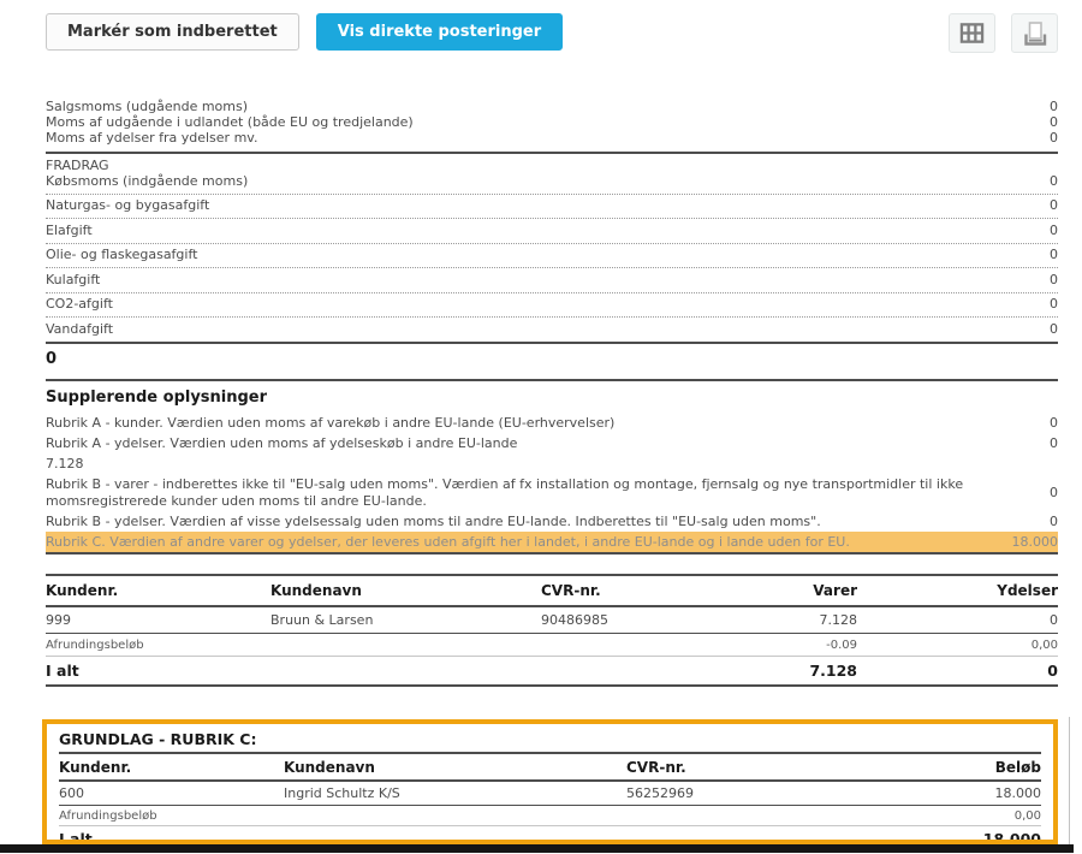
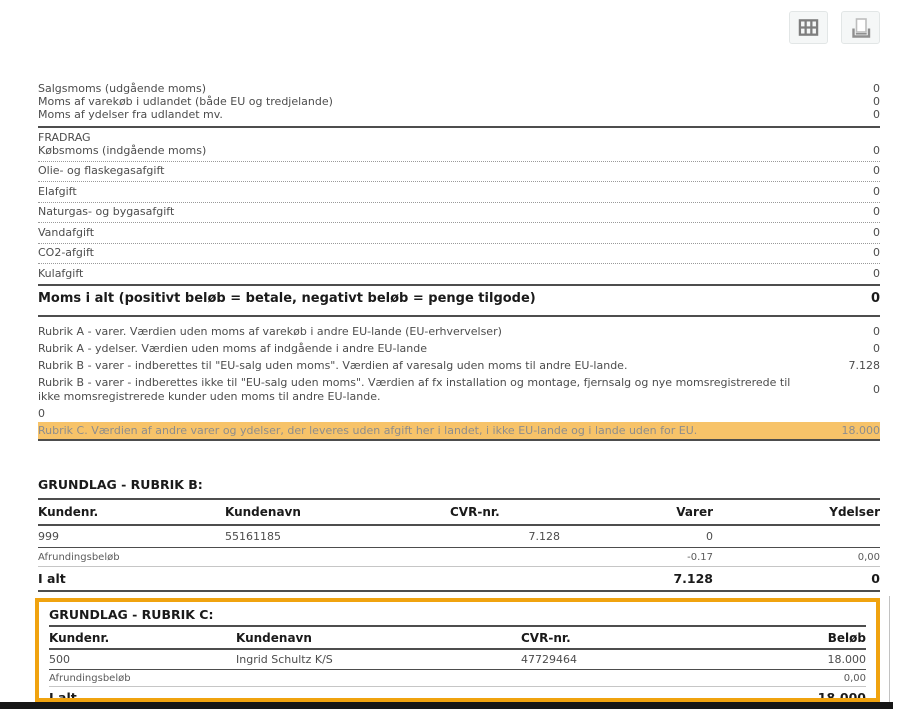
- Markér som indberettet
- Vis direkte posteringer
  Salgsmoms (udgående moms)
  0
- Moms af udgående i udlandet (både EU og tredjelande)
+ Moms af varekøb i udlandet (både EU og tredjelande)
  0
- Moms af ydelser fra ydelser mv.
+ Moms af ydelser fra udlandet mv.
  0
  FRADRAG
  Købsmoms (indgående moms)
  0
- Naturgas- og bygasafgift
+ Olie- og flaskegasafgift
  0
  Elafgift
  0
- Olie- og flaskegasafgift
+ Naturgas- og bygasafgift
  0
- Kulafgift
+ Vandafgift
  0
  CO2-afgift
  0
- Vandafgift
+ Kulafgift
  0
+ Moms i alt (positivt beløb = betale, negativt beløb = penge tilgode)
  0
- Supplerende oplysninger
- Rubrik A - kunder. Værdien uden moms af varekøb i andre EU-lande (EU-erhvervelser)
+ Rubrik A - varer. Værdien uden moms af varekøb i andre EU-lande (EU-erhvervelser)
  0
- Rubrik A - ydelser. Værdien uden moms af ydelseskøb i andre EU-lande
+ Rubrik A - ydelser. Værdien uden moms af indgående i andre EU-lande
  0
+ Rubrik B - varer - indberettes til "EU-salg uden moms". Værdien af varesalg uden moms til andre EU-lande.
  7.128
- Rubrik B - varer - indberettes ikke til "EU-salg uden moms". Værdien af fx installation og montage, fjernsalg og nye transportmidler til ikke momsregistrerede kunder uden moms til andre EU-lande.
+ Rubrik B - varer - indberettes ikke til "EU-salg uden moms". Værdien af fx installation og montage, fjernsalg og nye momsregistrerede til ikke momsregistrerede kunder uden moms til andre EU-lande.
  0
- Rubrik B - ydelser. Værdien af visse ydelsessalg uden moms til andre EU-lande. Indberettes til "EU-salg uden moms".
  0
- Rubrik C. Værdien af andre varer og ydelser, der leveres uden afgift her i landet, i andre EU-lande og i lande uden for EU.
+ Rubrik C. Værdien af andre varer og ydelser, der leveres uden afgift her i landet, i ikke EU-lande og i lande uden for EU.
  18.000
+ GRUNDLAG - RUBRIK B:
  Kundenr.
  Kundenavn
  CVR-nr.
  Varer
  Ydelser
  999
- Bruun & Larsen
- 90486985
+ 55161185
  7.128
  0
  Afrundingsbeløb
- -0.09
+ -0.17
  0,00
  I alt
  7.128
  0
  GRUNDLAG - RUBRIK C:
  Kundenr.
  Kundenavn
  CVR-nr.
  Beløb
- 600
+ 500
  Ingrid Schultz K/S
- 56252969
+ 47729464
  18.000
  Afrundingsbeløb
  0,00
  I alt
  18.000
